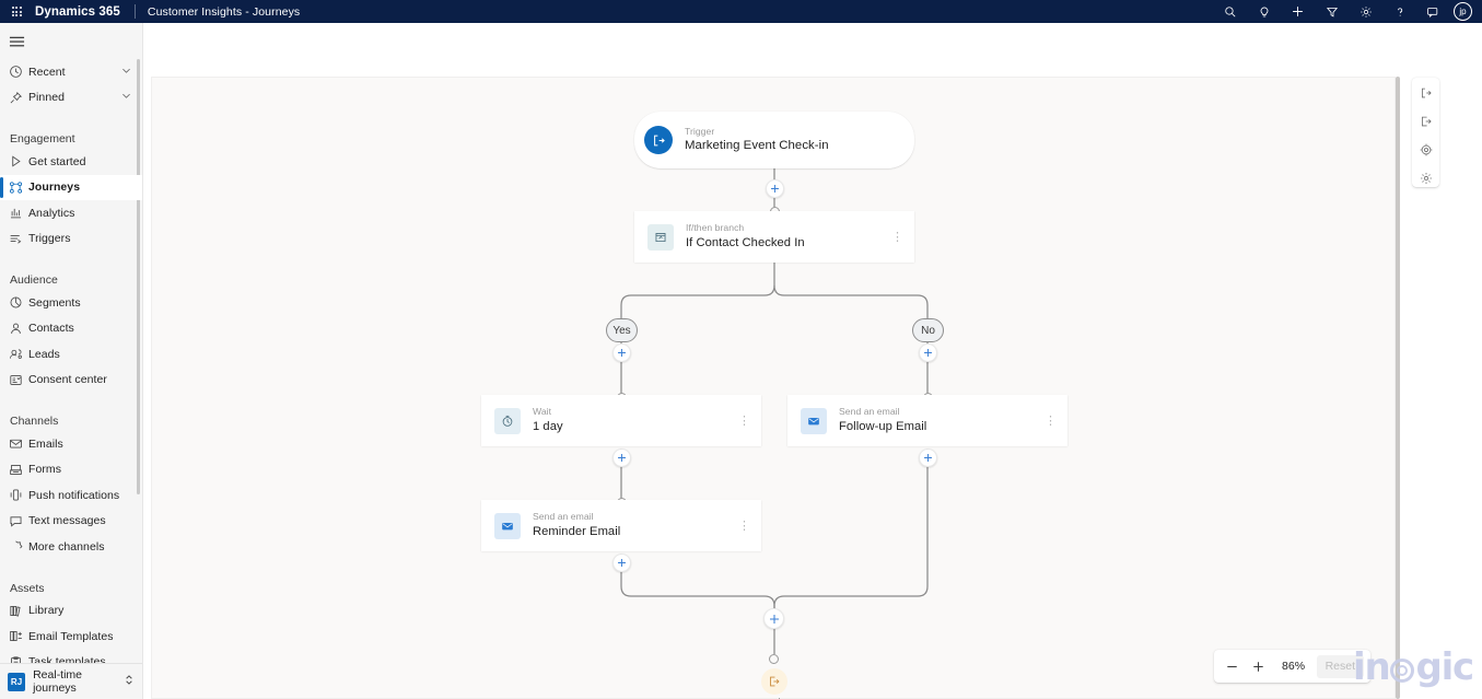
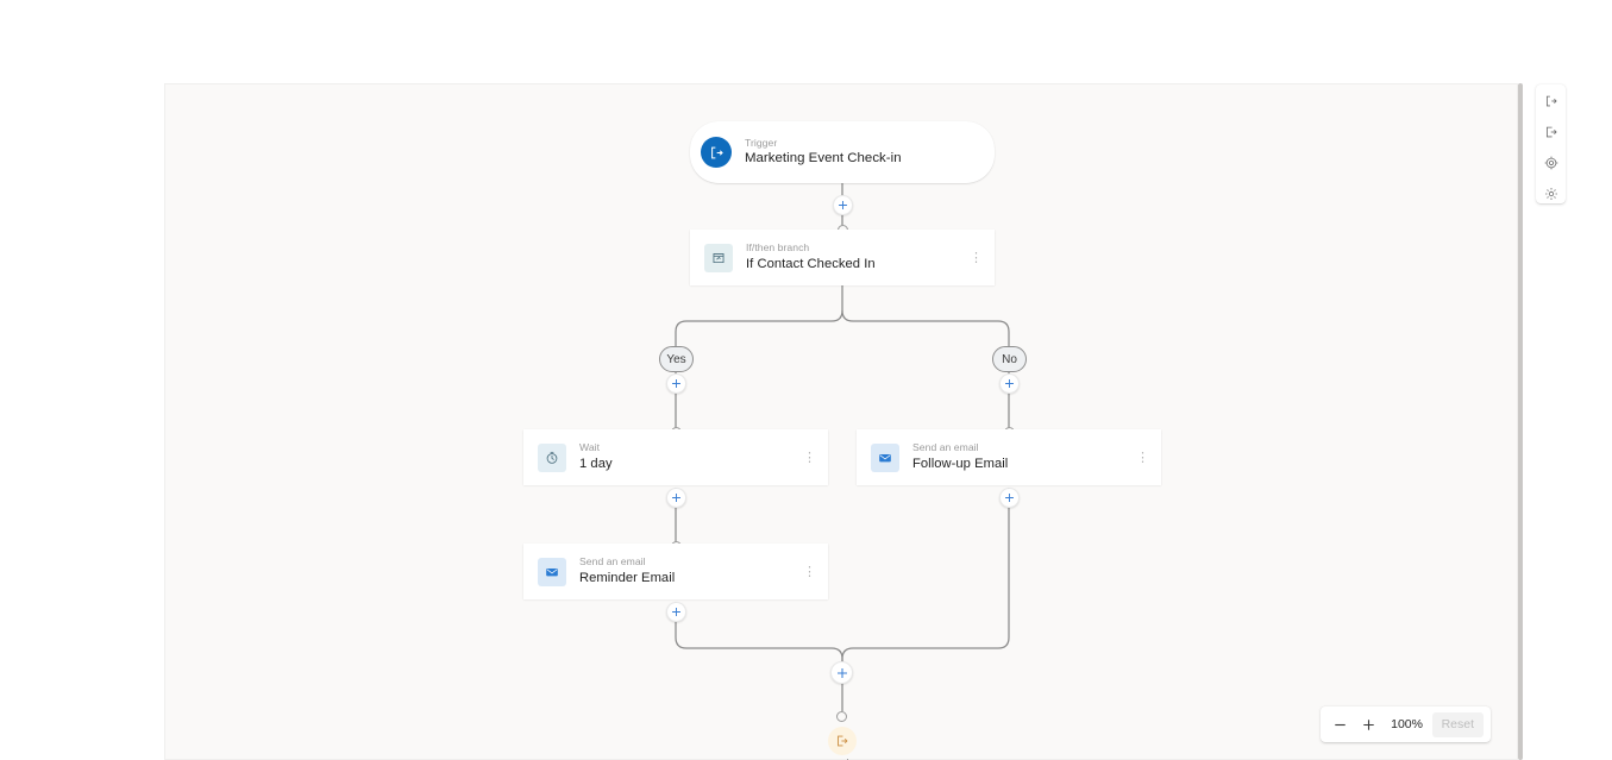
- Dynamics 365
- Customer Insights - Journeys
- jp
- Recent
- Pinned
- Engagement
- Get started
- Journeys
- Analytics
- Triggers
- Audience
- Segments
- Contacts
- Leads
- Consent center
- Channels
- Emails
- Forms
- Push notifications
- Text messages
- More channels
- Assets
- Library
- Email Templates
- RJ
- Real-time journeys
  Trigger
  Marketing Event Check-in
  If/then branch
  If Contact Checked In
  ⋮
  Yes
  No
  Wait
  1 day
  ⋮
  Send an email
  Follow-up Email
  ⋮
  Send an email
  Reminder Email
  ⋮
- 86%
+ 100%
  Reset
- in gic
